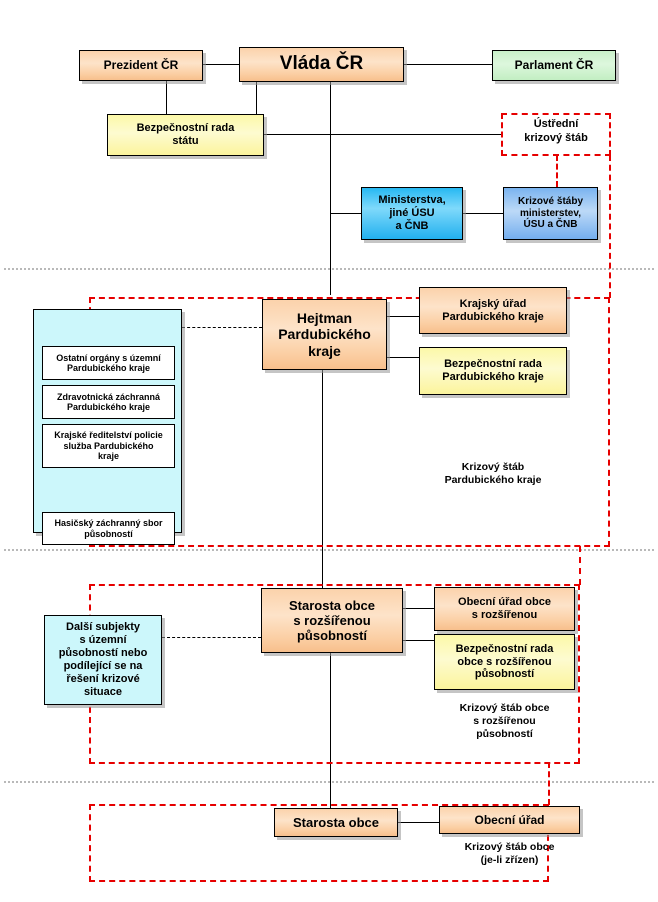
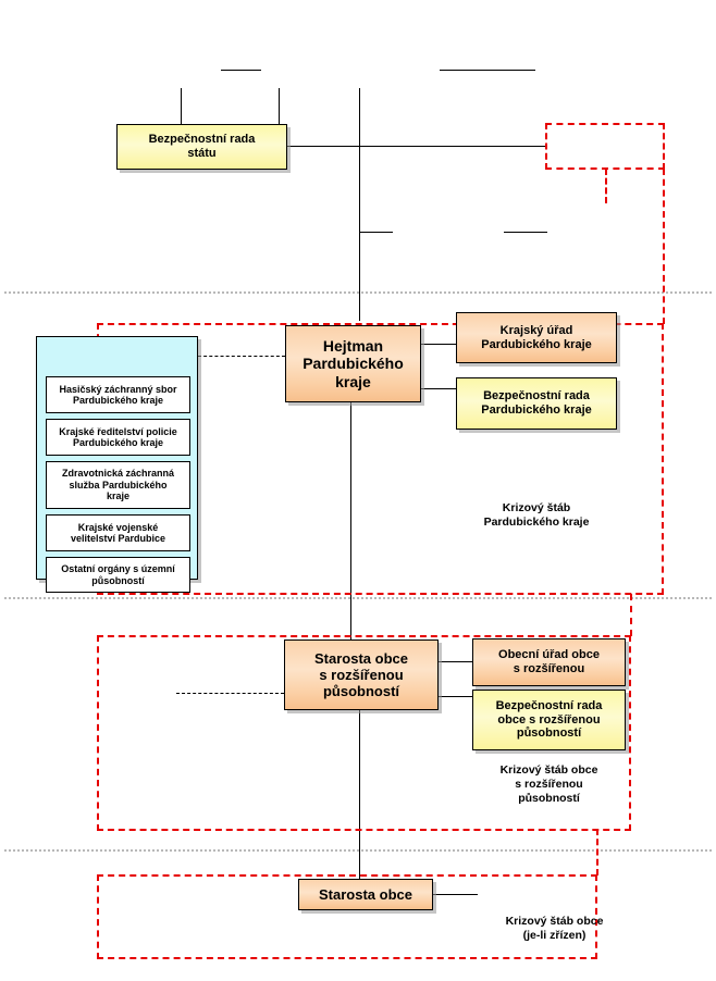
- Prezident ČR
- Vláda ČR
- Parlament ČR
  Bezpečnostní rada
  státu
- Ústřední
- krizový štáb
- Ministerstva,
- jiné ÚSU
- a ČNB
- Krizové štáby
- ministerstev,
- ÚSU a ČNB
  Hejtman
  Pardubického
  kraje
  Krajský úřad
  Pardubického kraje
  Bezpečnostní rada
  Pardubického kraje
  Krizový štáb
  Pardubického kraje
- Ostatní orgány s územní
+ Hasičský záchranný sbor
  Pardubického kraje
- Zdravotnická záchranná
+ Krajské ředitelství policie
  Pardubického kraje
- Krajské ředitelství policie
+ Zdravotnická záchranná
  služba Pardubického
  kraje
+ Krajské vojenské
+ velitelství Pardubice
- Hasičský záchranný sbor
+ Ostatní orgány s územní
  působností
  Starosta obce
  s rozšířenou
  působností
  Obecní úřad obce
  s rozšířenou
  Bezpečnostní rada
  obce s rozšířenou
  působností
  Krizový štáb obce
  s rozšířenou
  působností
- Další subjekty
- s územní
- působností nebo
- podílející se na
- řešení krizové
- situace
  Starosta obce
- Obecní úřad
  Krizový štáb obce
  (je-li zřízen)
